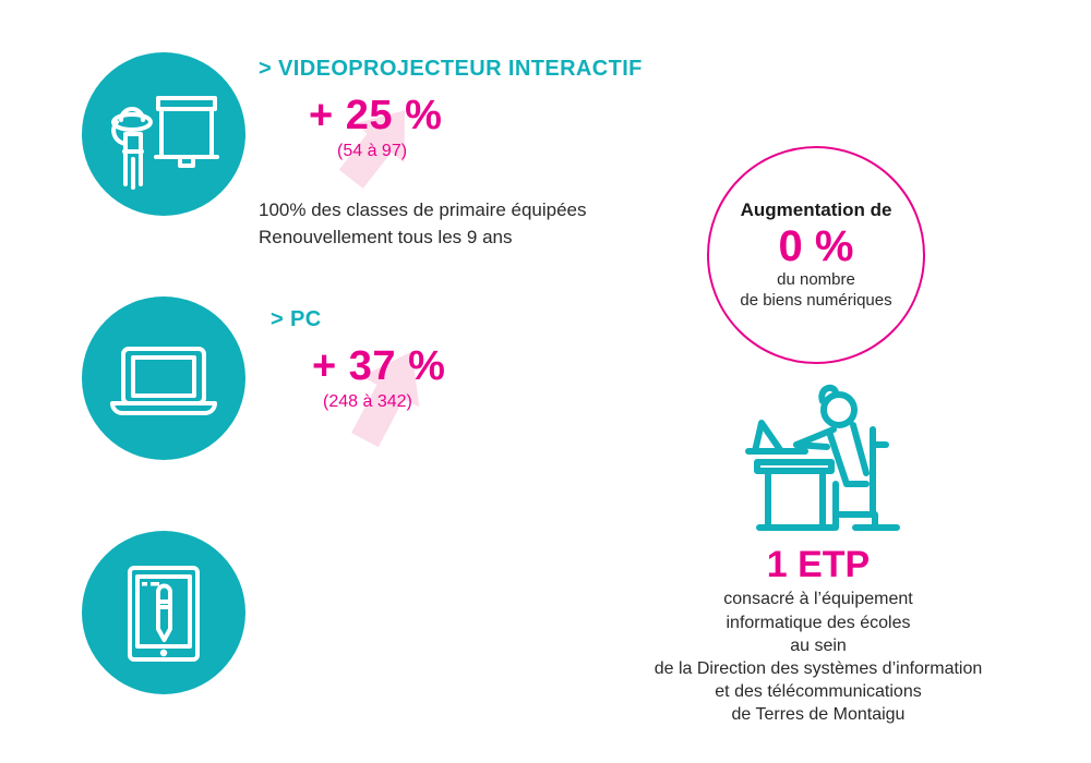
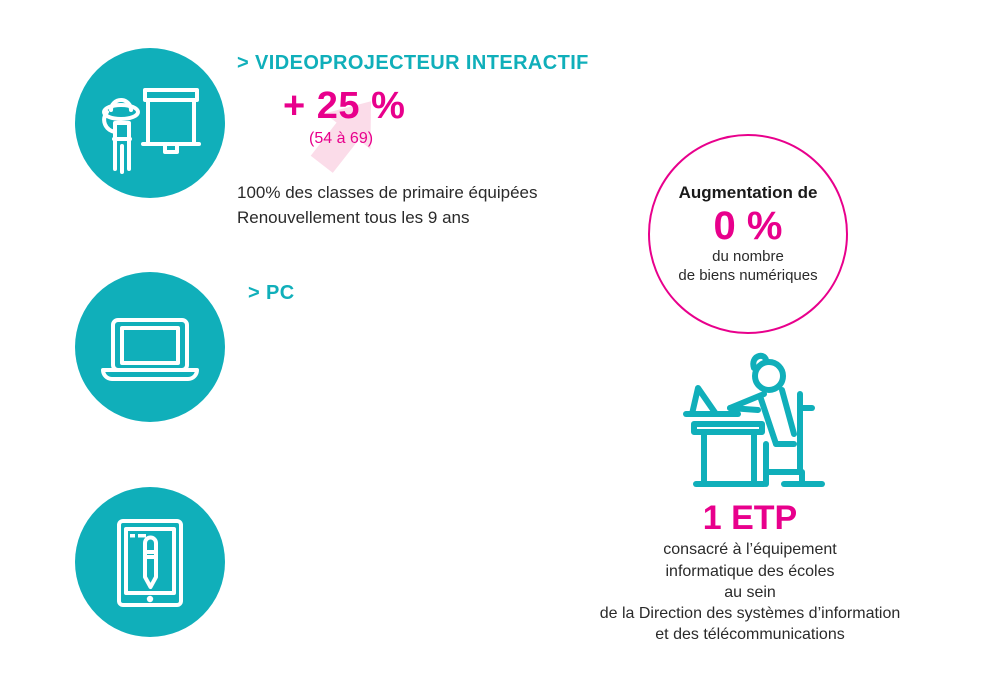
  > VIDEOPROJECTEUR INTERACTIF
  + 25 %
- (54 à 97)
+ (54 à 69)
  100% des classes de primaire équipées
  Renouvellement tous les 9 ans
  > PC
- + 37 %
- (248 à 342)
  Augmentation de
  0 %
  du nombre
  de biens numériques
  1 ETP
  consacré à l’équipement
  informatique des écoles
  au sein
  de la Direction des systèmes d’information
  et des télécommunications
- de Terres de Montaigu
